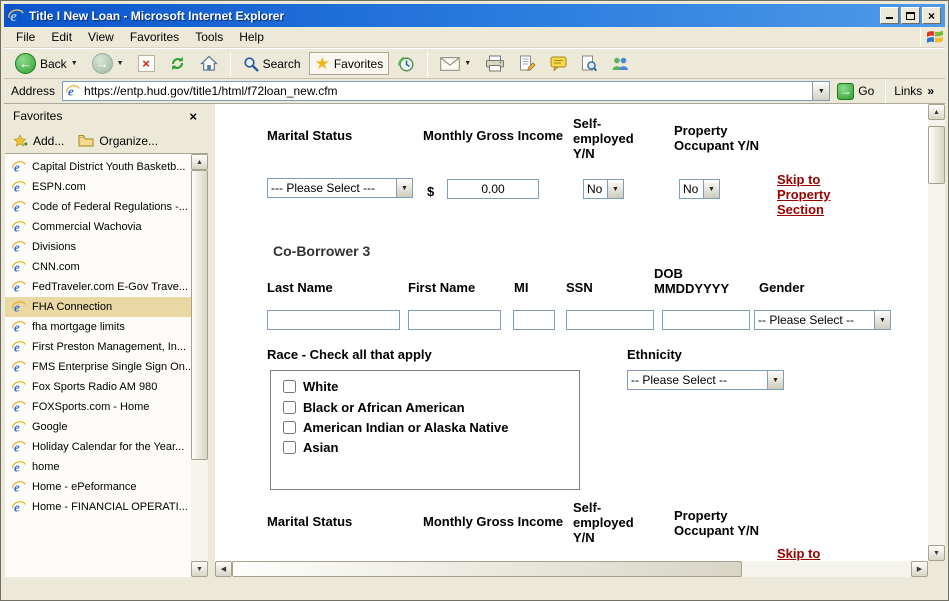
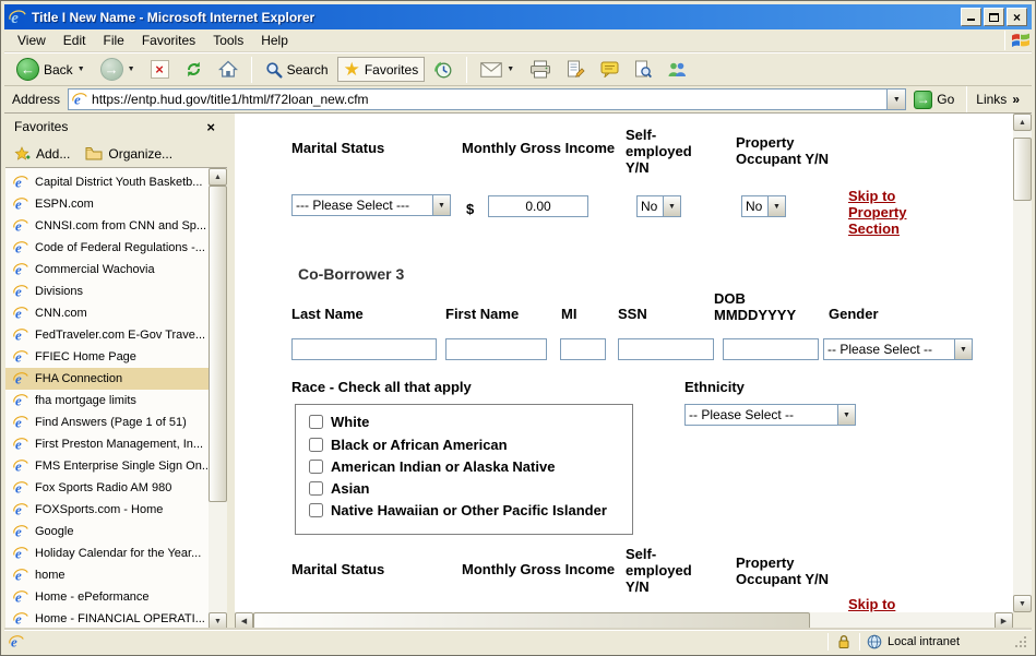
  e
- Title I New Loan - Microsoft Internet Explorer
+ Title I New Name - Microsoft Internet Explorer
  ×
- File
+ View
  Edit
- View
+ File
  Favorites
  Tools
  Help
  ←
  Back
  →
  ×
  Search
  ★
  Favorites
  Address
  https://entp.hud.gov/title1/html/f72loan_new.cfm
  →
  Go
  Links
  »
  Favorites
  ×
  Add...
  Organize...
  Capital District Youth Basketb...
  ESPN.com
+ CNNSI.com from CNN and Sp...
  Code of Federal Regulations -...
  Commercial Wachovia
  Divisions
  CNN.com
  FedTraveler.com E-Gov Trave...
+ FFIEC Home Page
  FHA Connection
  fha mortgage limits
+ Find Answers (Page 1 of 51)
  First Preston Management, In...
  FMS Enterprise Single Sign On..
  Fox Sports Radio AM 980
  FOXSports.com - Home
  Google
  Holiday Calendar for the Year...
  home
  Home - ePeformance
  Home - FINANCIAL OPERATI...
  Marital Status
  Monthly Gross Income
  Self-
  employed
  Y/N
  Property
  Occupant Y/N
  --- Please Select ---
  $
  0.00
  No
  No
  Skip to Property Section
  Co-Borrower 3
  Last Name
  First Name
  MI
  SSN
  DOB
  MMDDYYYY
  Gender
  -- Please Select --
  Race - Check all that apply
  Ethnicity
  White
  Black or African American
  American Indian or Alaska Native
  Asian
+ Native Hawaiian or Other Pacific Islander
  -- Please Select --
  Marital Status
  Monthly Gross Income
  Self-
  employed
  Y/N
  Property
  Occupant Y/N
  Skip to
+ Local intranet
